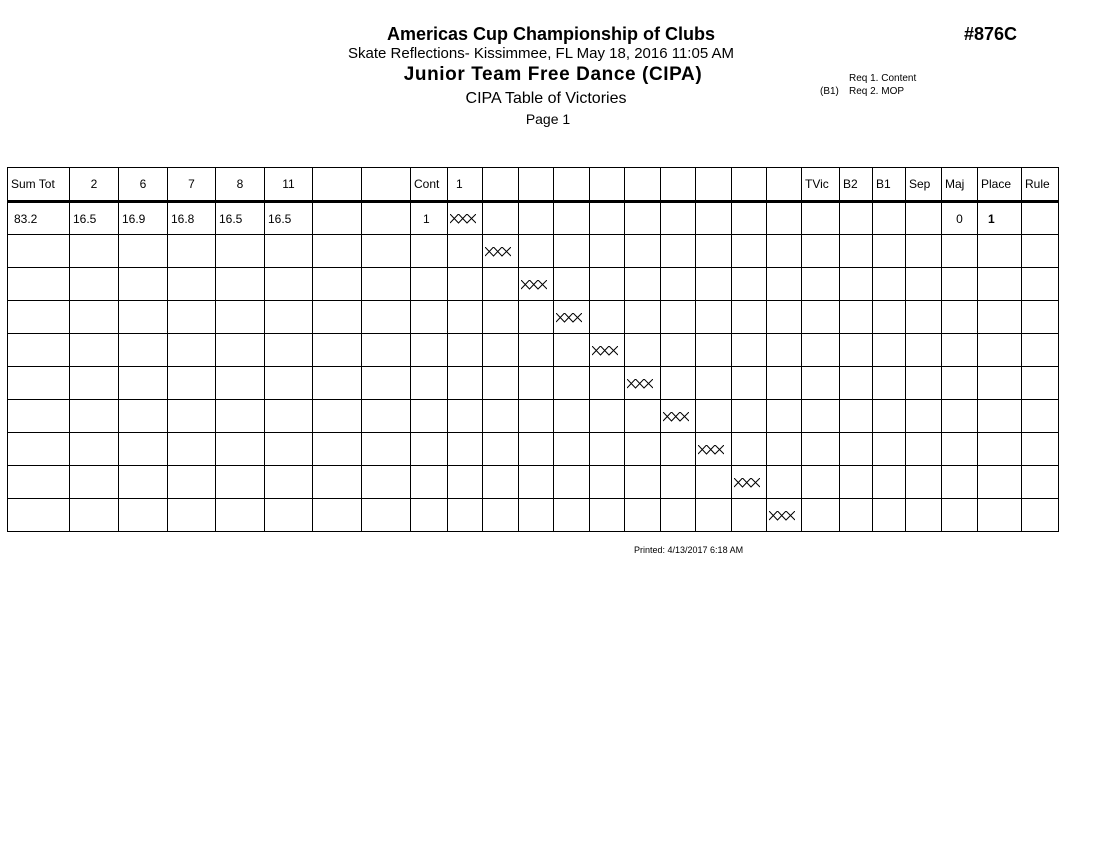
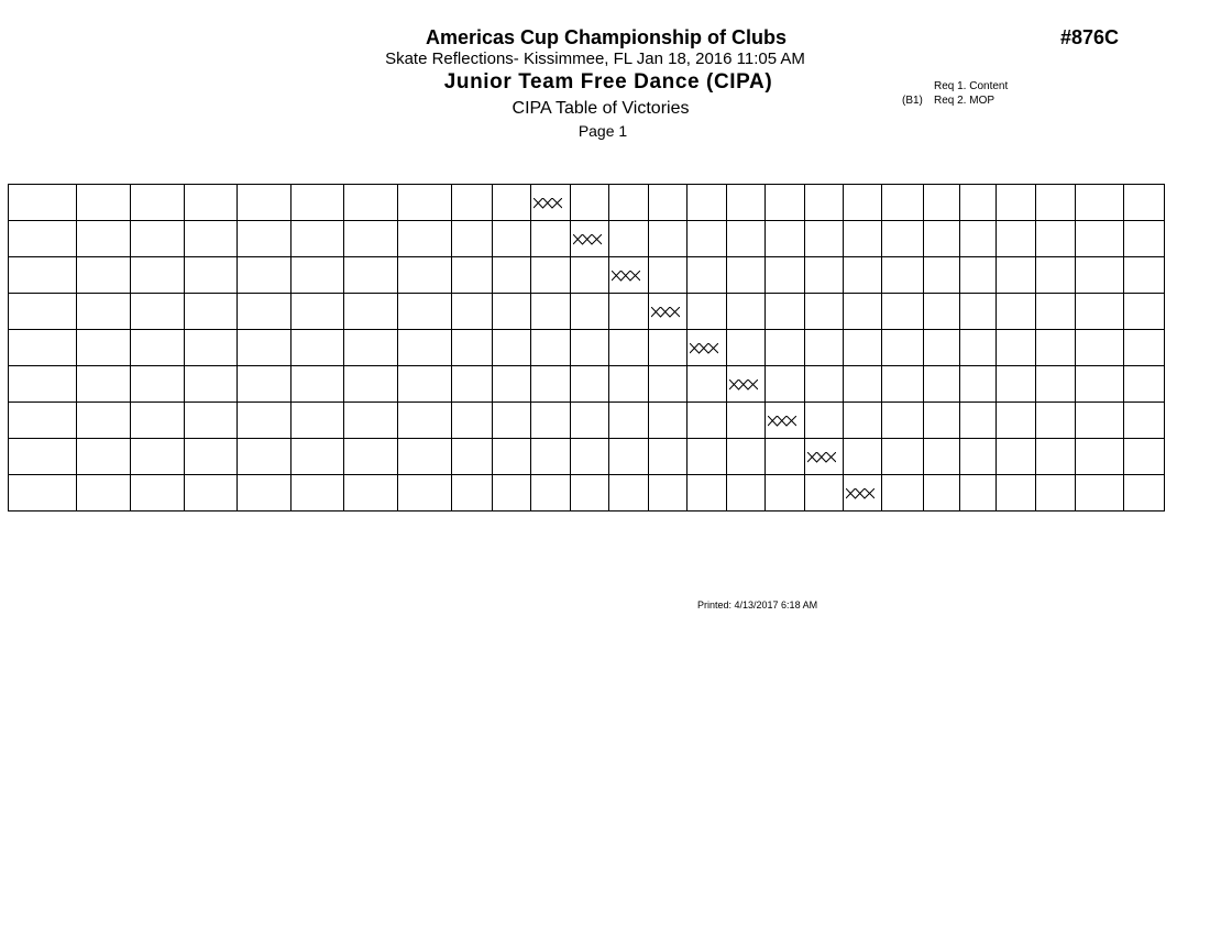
  Americas Cup Championship of Clubs
- Skate Reflections- Kissimmee, FL May 18, 2016 11:05 AM
+ Skate Reflections- Kissimmee, FL Jan 18, 2016 11:05 AM
  Junior Team Free Dance (CIPA)
  CIPA Table of Victories
  Page 1
  #876C
  Req 1. Content
  (B1) Req 2. MOP
- Sum Tot	2	6	7	8	11			Cont	1										TVic	B2	B1	Sep	Maj	Place	Rule
- 83.2	16.5	16.9	16.8	16.5	16.5			1															0	1
  Printed: 4/13/2017 6:18 AM
